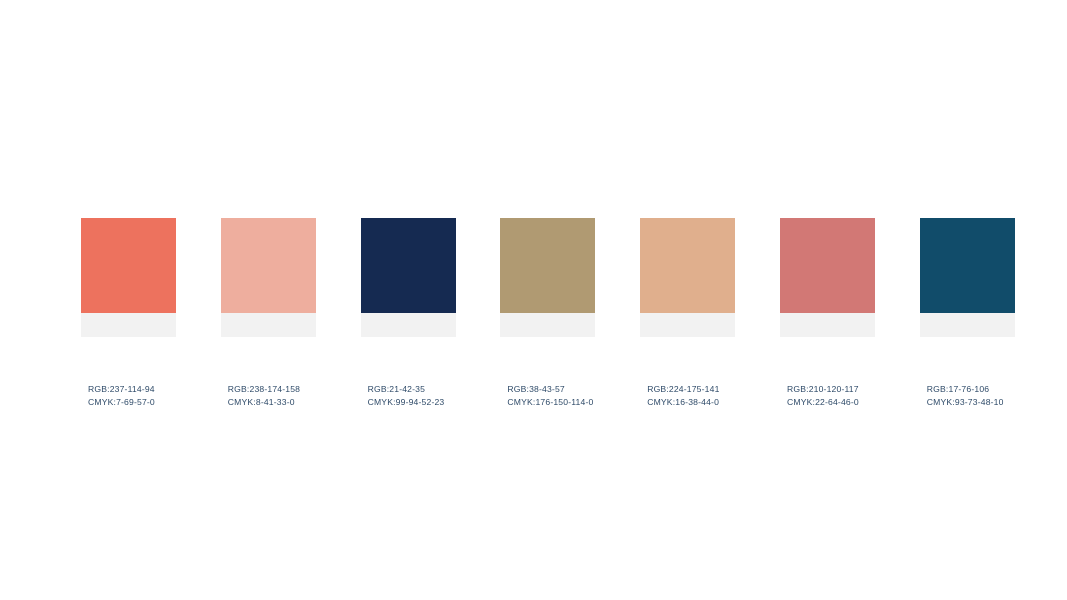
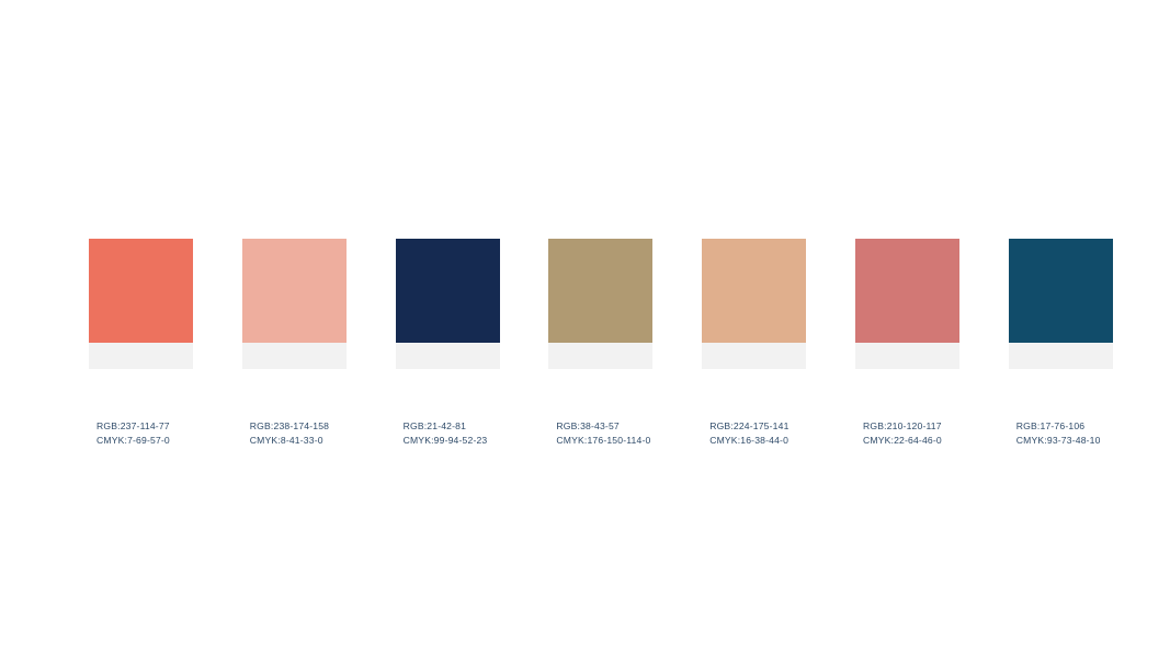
- RGB:237-114-94
+ RGB:237-114-77
  CMYK:7-69-57-0
  RGB:238-174-158
  CMYK:8-41-33-0
- RGB:21-42-35
+ RGB:21-42-81
  CMYK:99-94-52-23
  RGB:38-43-57
  CMYK:176-150-114-0
  RGB:224-175-141
  CMYK:16-38-44-0
  RGB:210-120-117
  CMYK:22-64-46-0
  RGB:17-76-106
  CMYK:93-73-48-10
